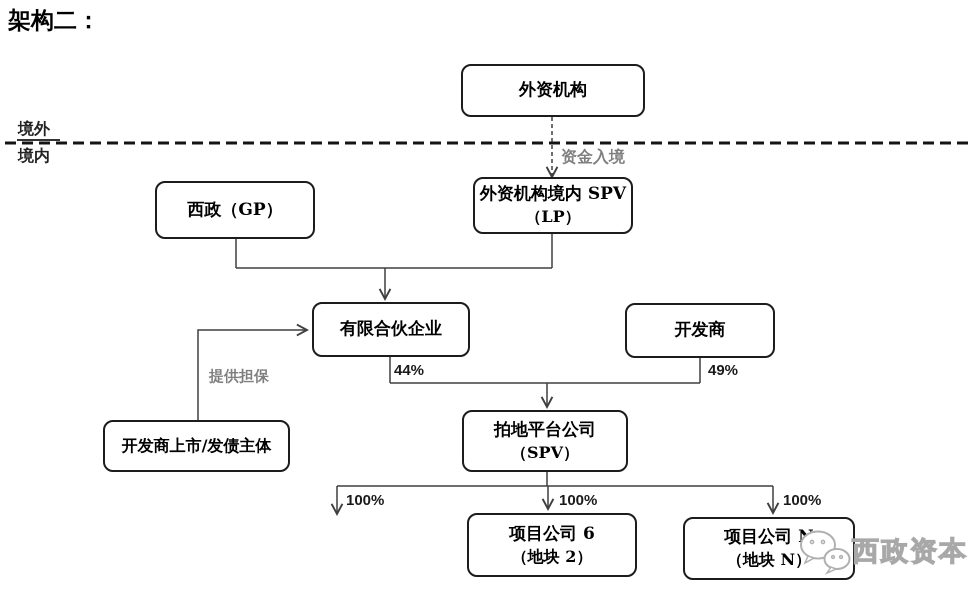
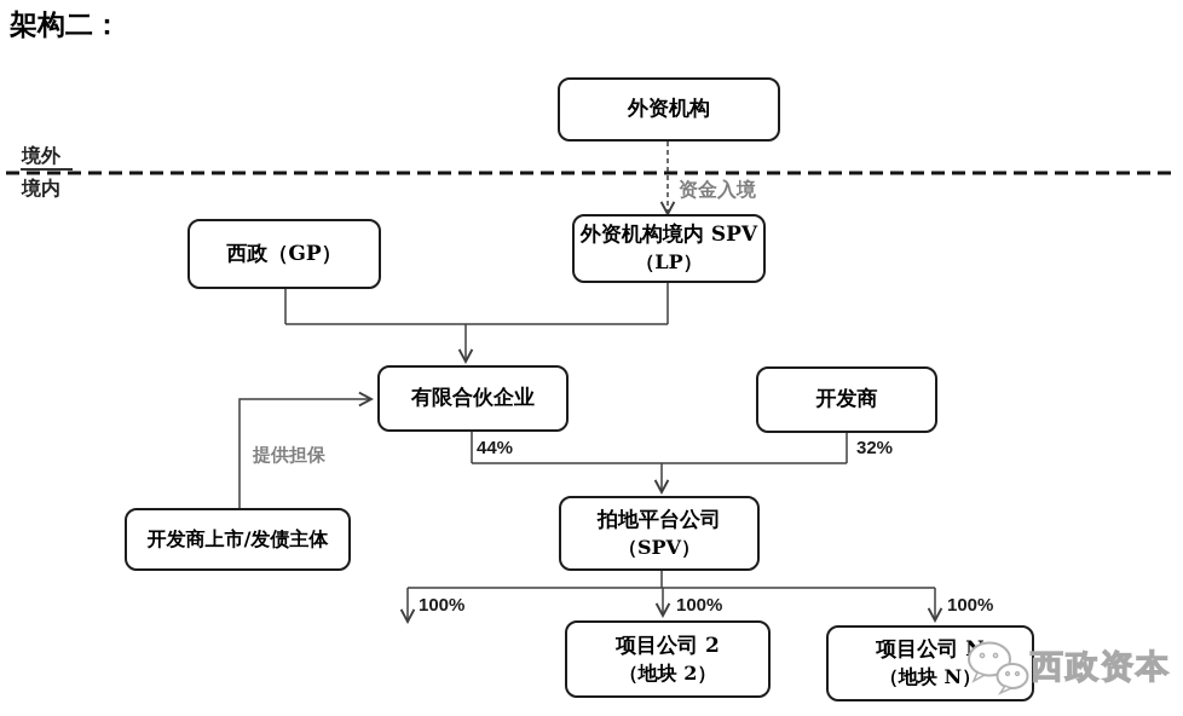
  架构二：
  境外
  境内
  外资机构
  西政（GP）
  外资机构境内 SPV
  （LP）
  有限合伙企业
  开发商
  开发商上市/发债主体
  拍地平台公司
  （SPV）
- 项目公司 6
+ 项目公司 2
  （地块 2）
  项目公司
  （地块 N）
  资金入境
  提供担保
  44%
- 49%
+ 32%
  100%
  100%
  100%
  西政资本
